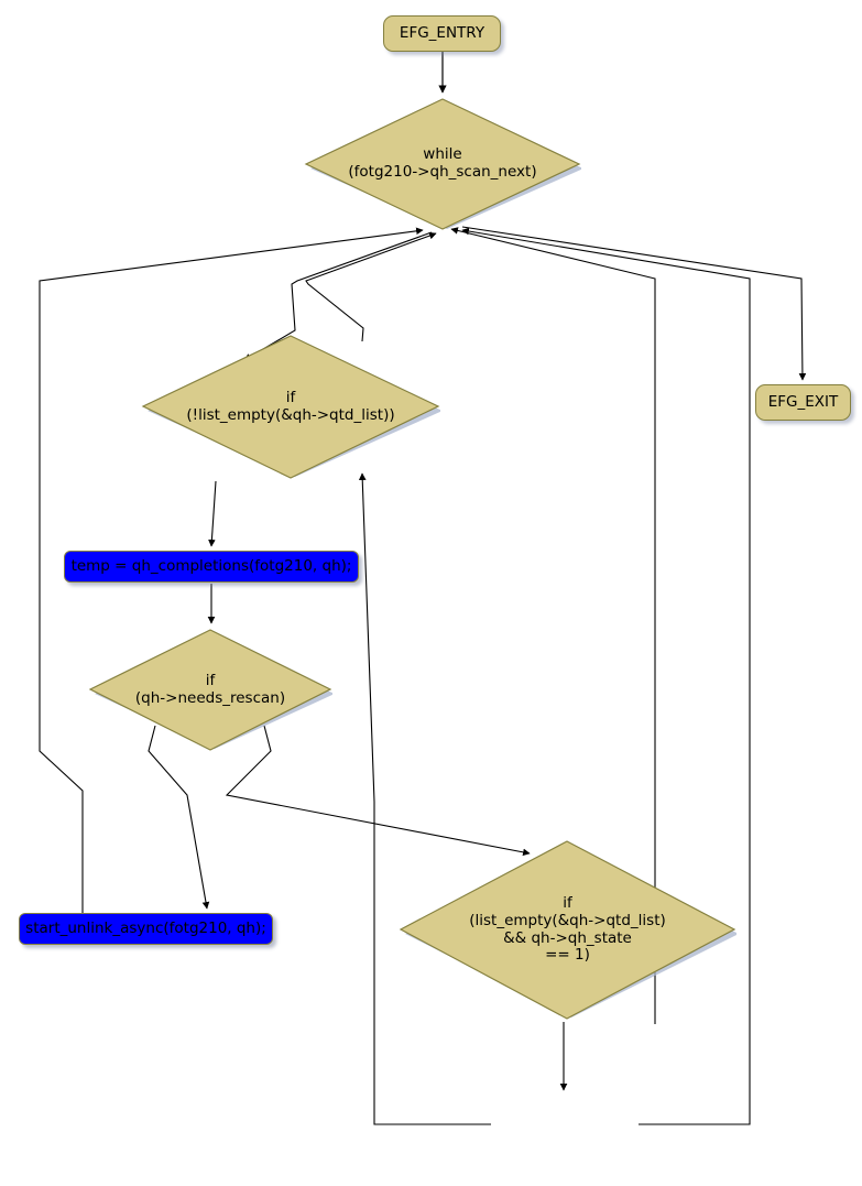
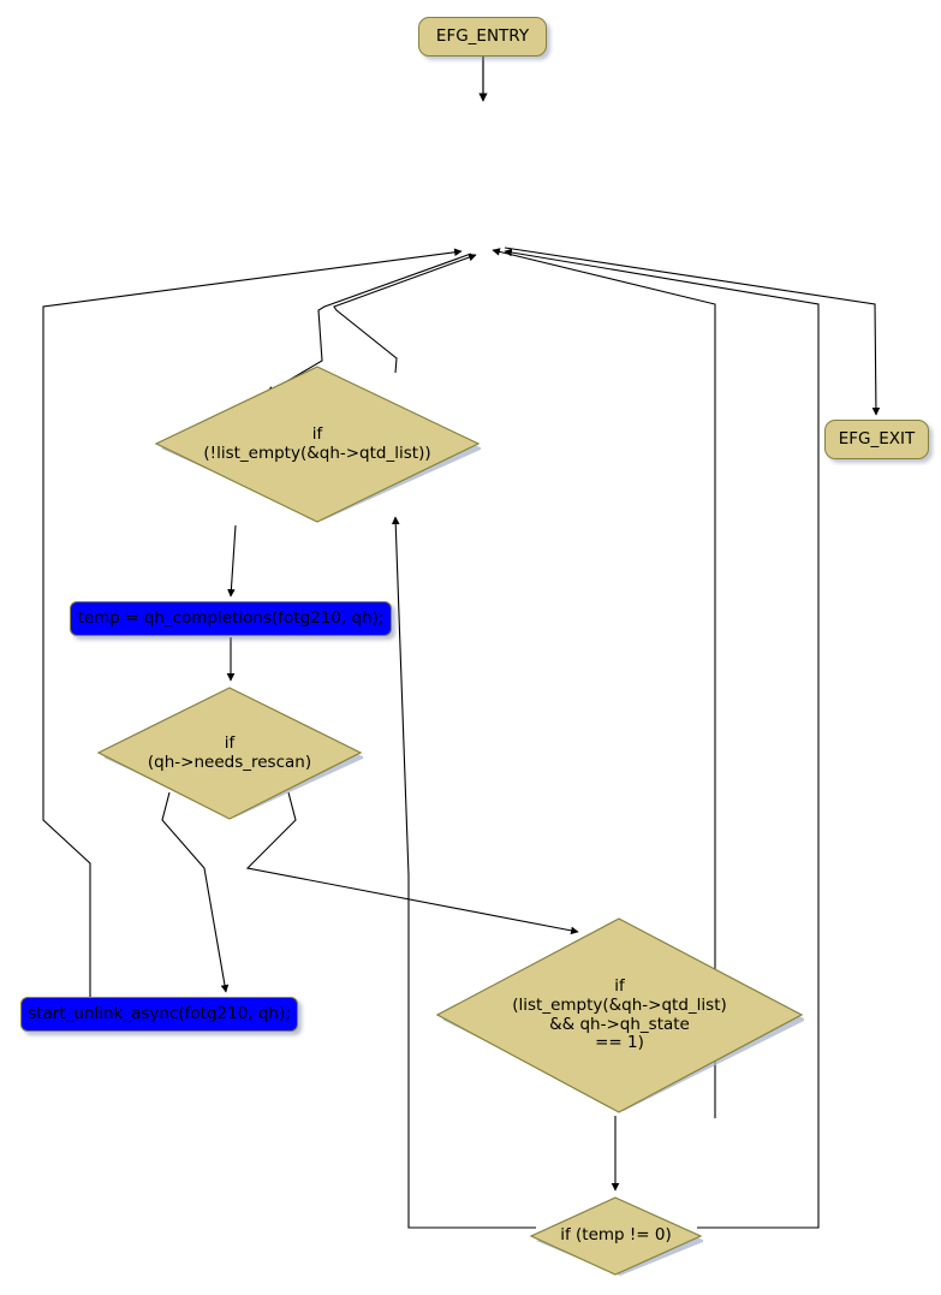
  EFG_ENTRY
  EFG_EXIT
- while
- (fotg210->qh_scan_next)
  if
  (!list_empty(&qh->qtd_list))
  temp = qh_completions(fotg210, qh);
  if
  (qh->needs_rescan)
  start_unlink_async(fotg210, qh);
  if
  (list_empty(&qh->qtd_list)
  && qh->qh_state
  == 1)
+ if (temp != 0)
